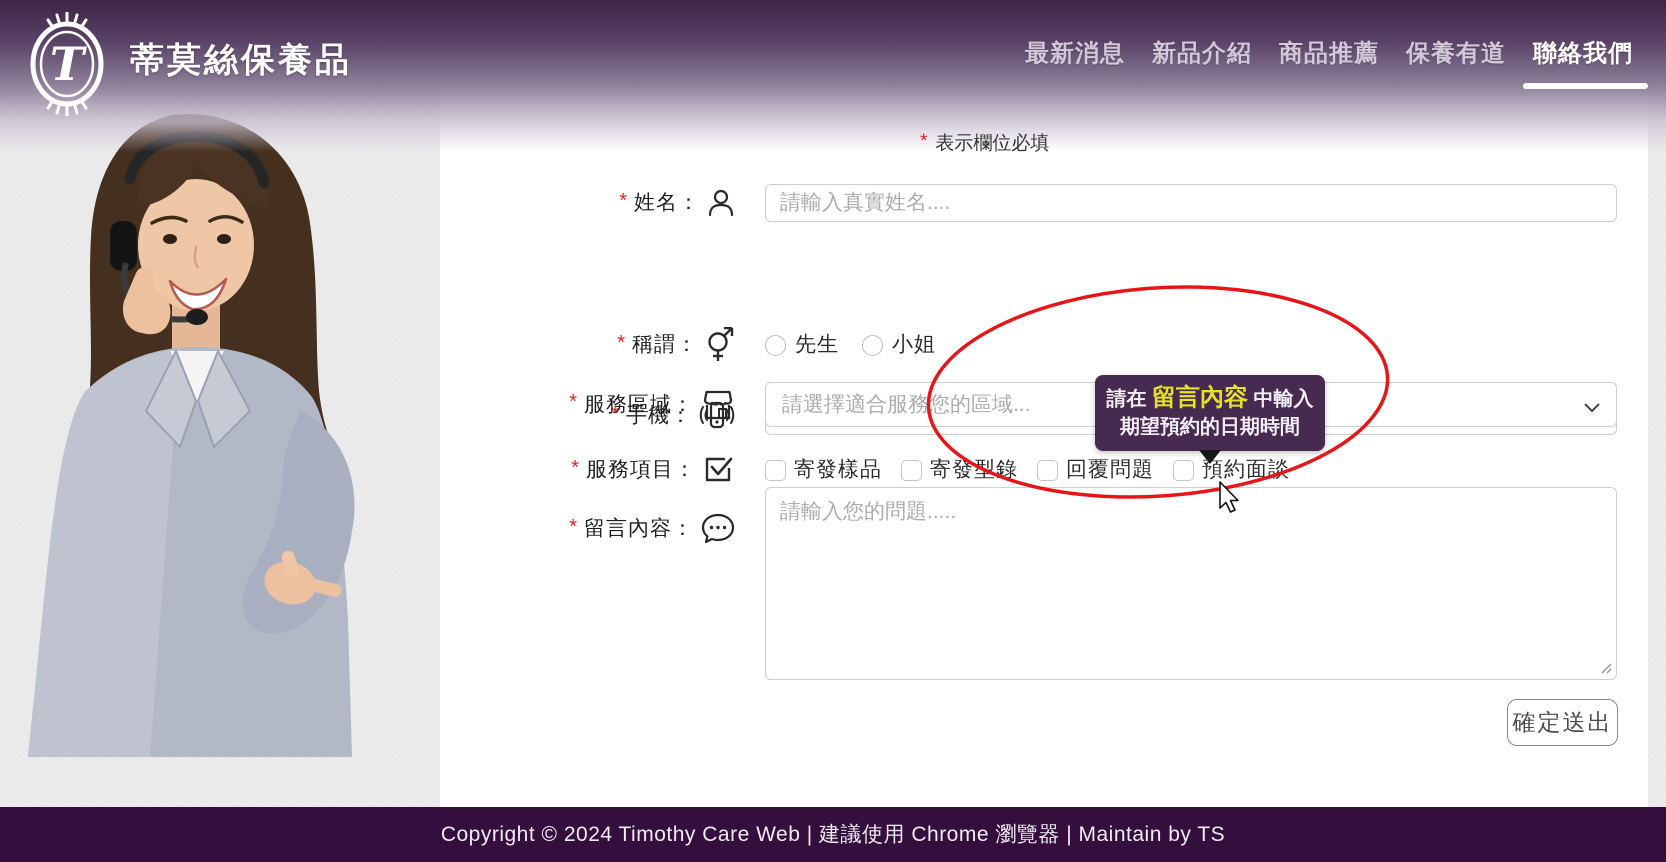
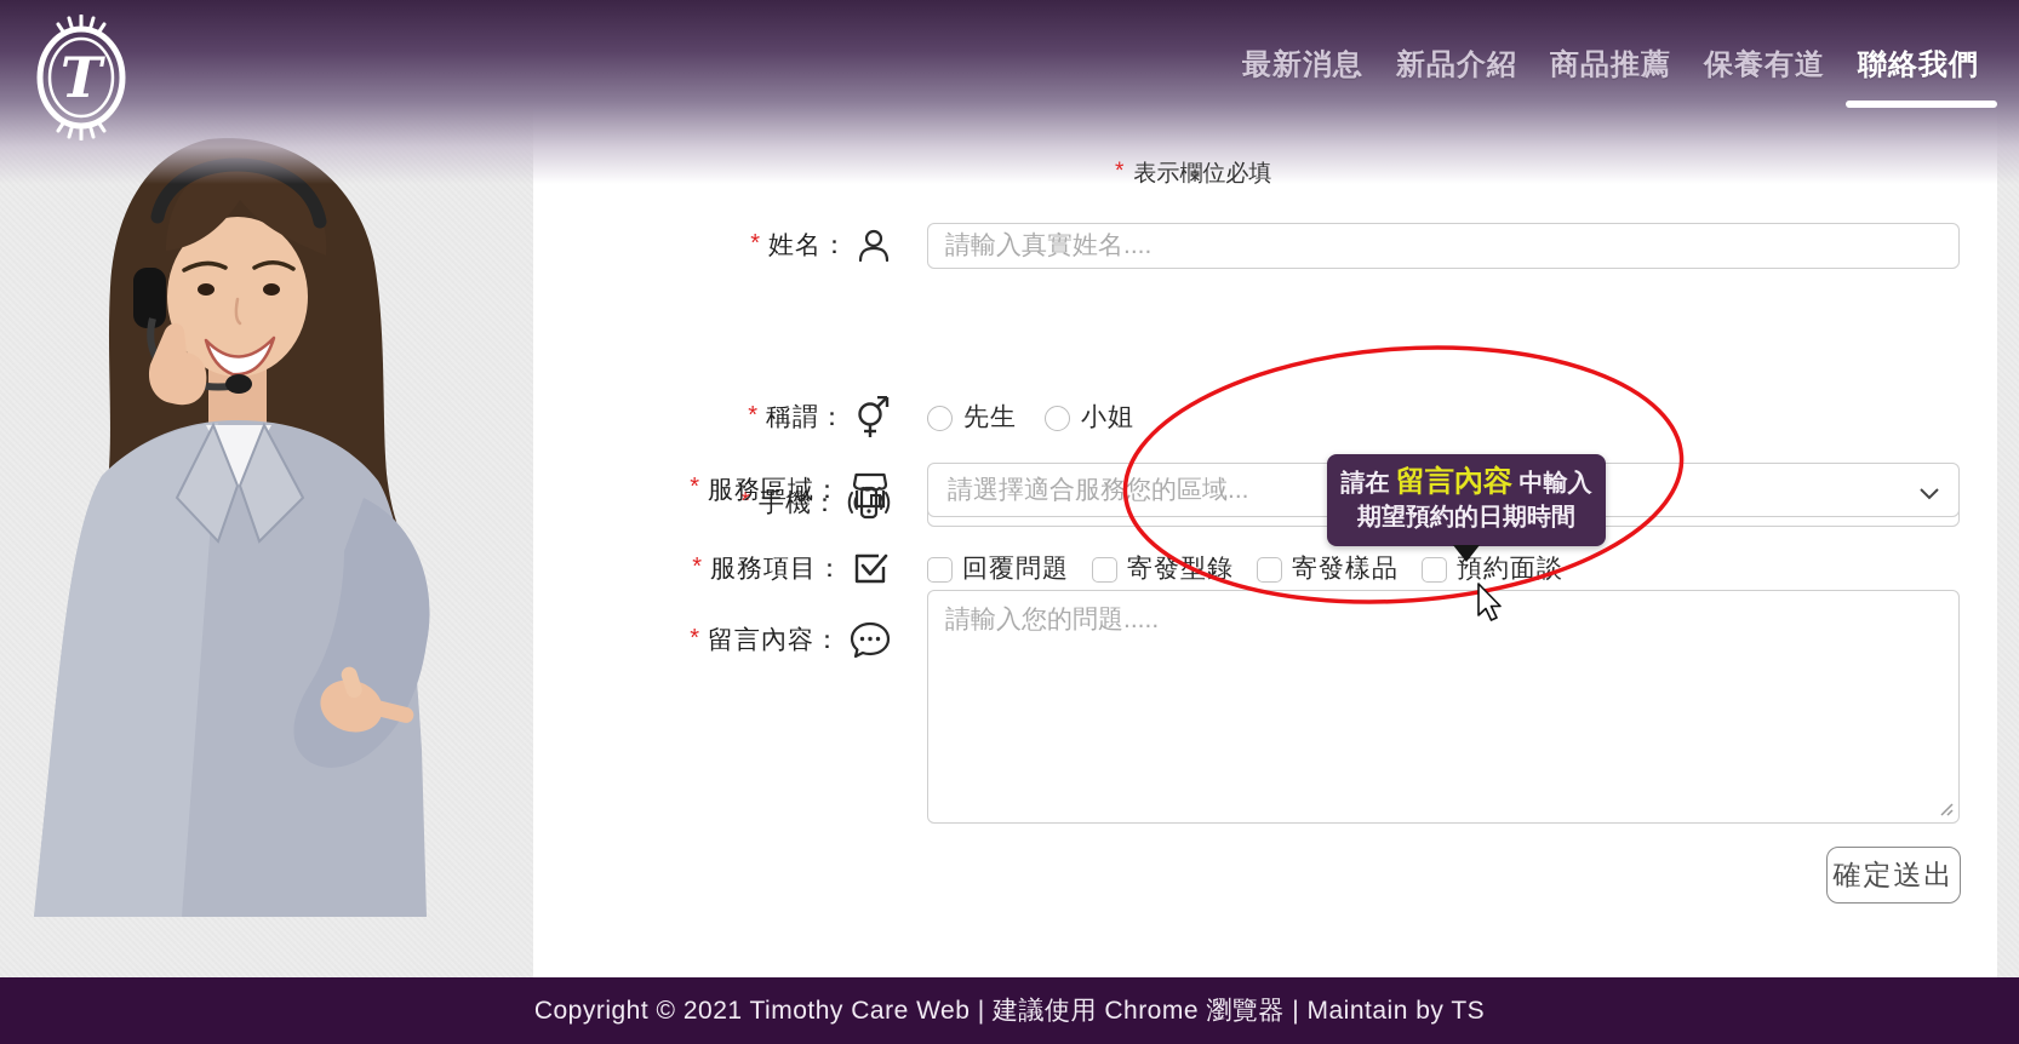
  T
- 蒂莫絲保養品
  最新消息
  新品介紹
  商品推薦
  保養有道
  聯絡我們
  * 表示欄位必填
  *
  姓名：
  請輸入真實姓名....
  *
  稱謂：
  先生
  小姐
  *
  手機：
  *
  服務區域：
  請選擇適合服務您的區域...
  *
  服務項目：
- 寄發樣品
+ 回覆問題
  寄發錄
- 回覆問題
+ 寄發樣品
  預約面談
  *
  留言內容：
  請輸入您的問題.....
  確定送出
  請在 留言內容 中輸入
  期望預約的日期時間
- Copyright © 2024 Timothy Care Web | 建議使用 Chrome 瀏覽器 | Maintain by TS
+ Copyright © 2021 Timothy Care Web | 建議使用 Chrome 瀏覽器 | Maintain by TS
